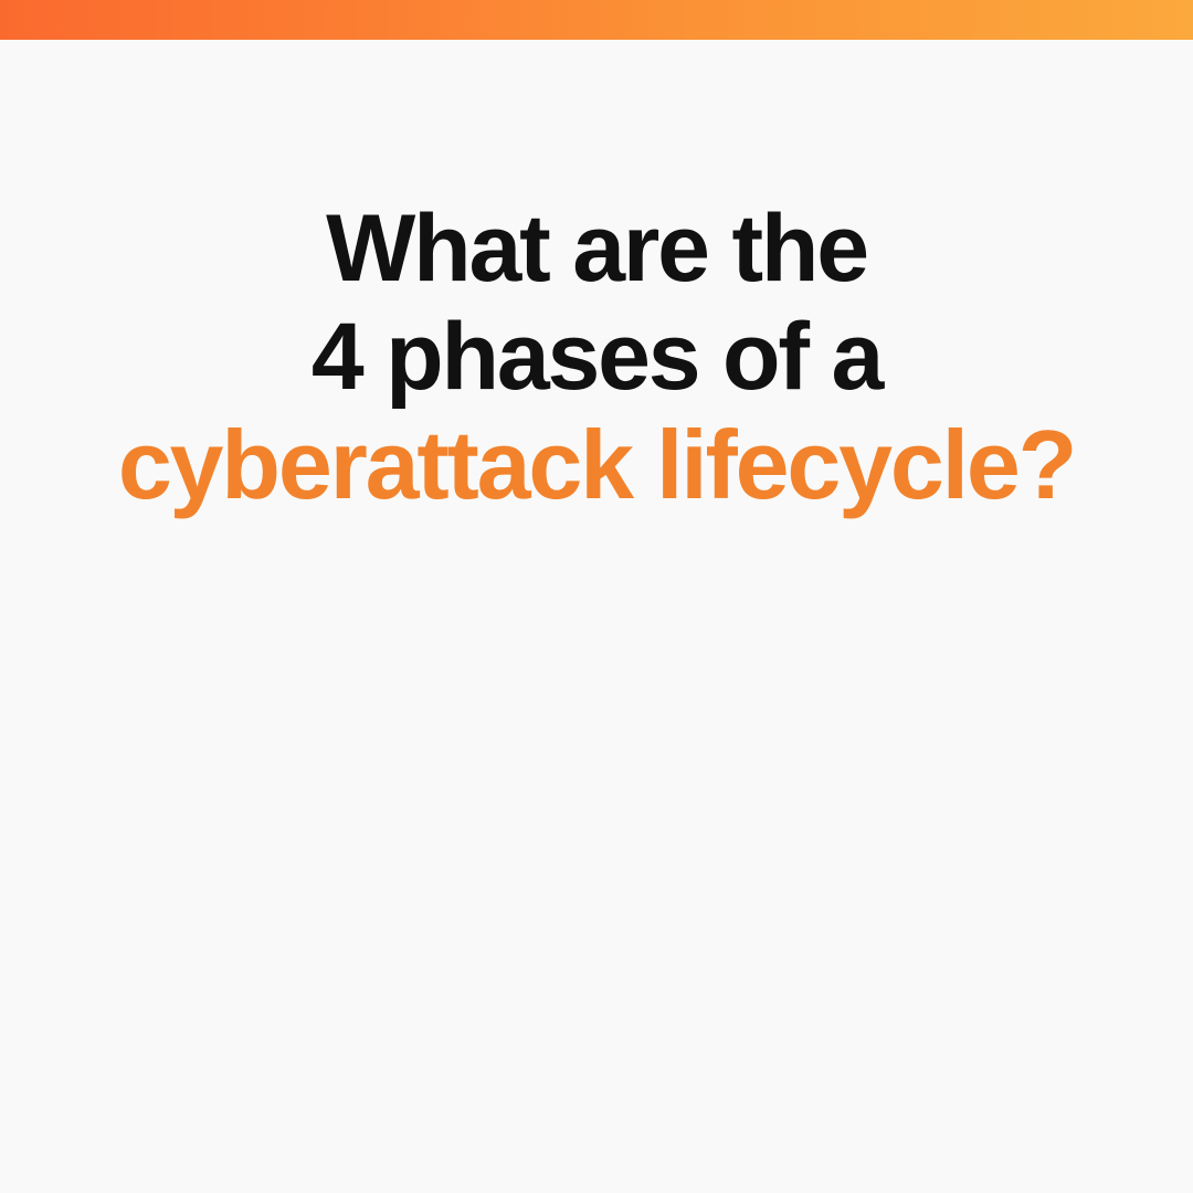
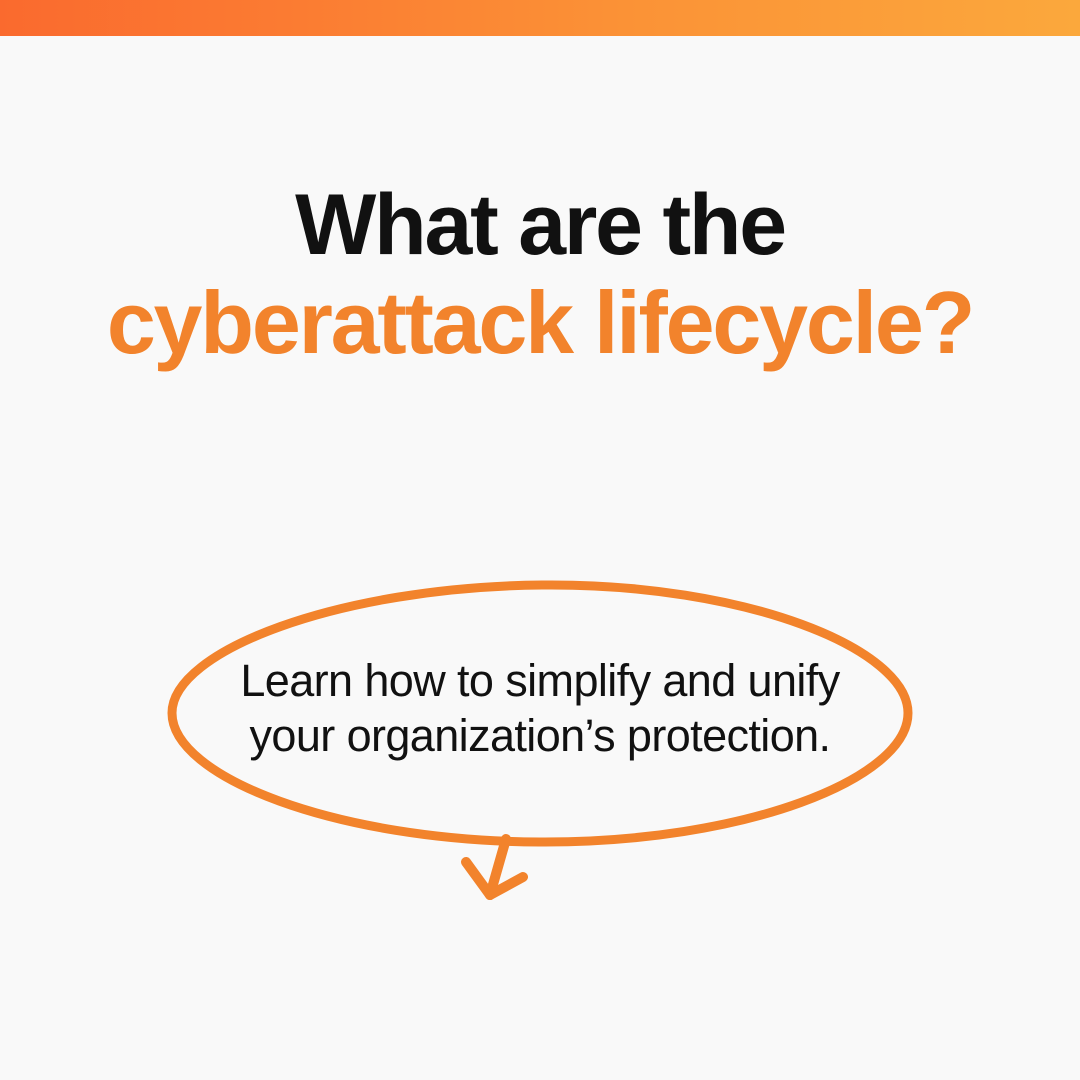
  What are the
- 4 phases of a
  cyberattack lifecycle?
+ Learn how to simplify and unify
+ your organization’s protection.
